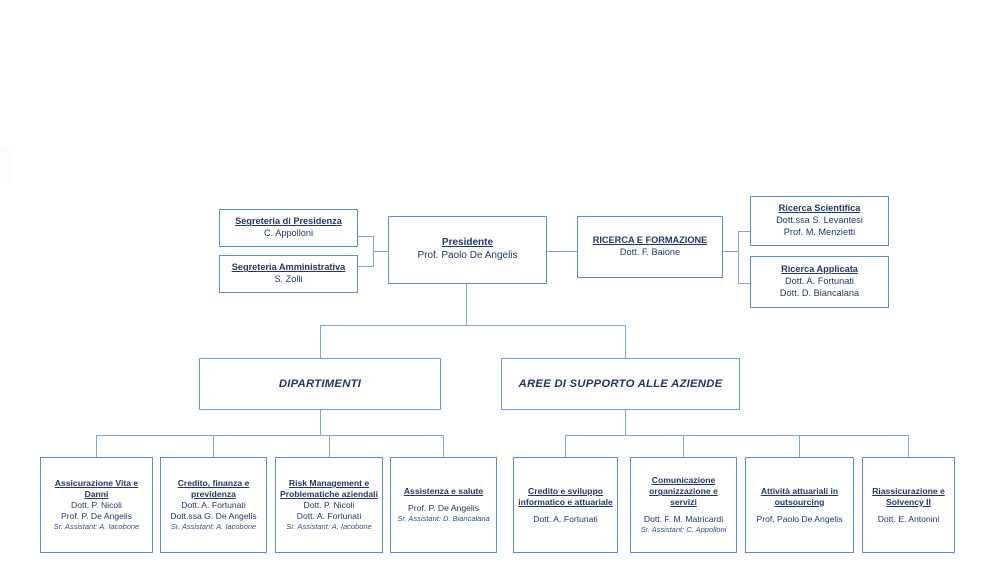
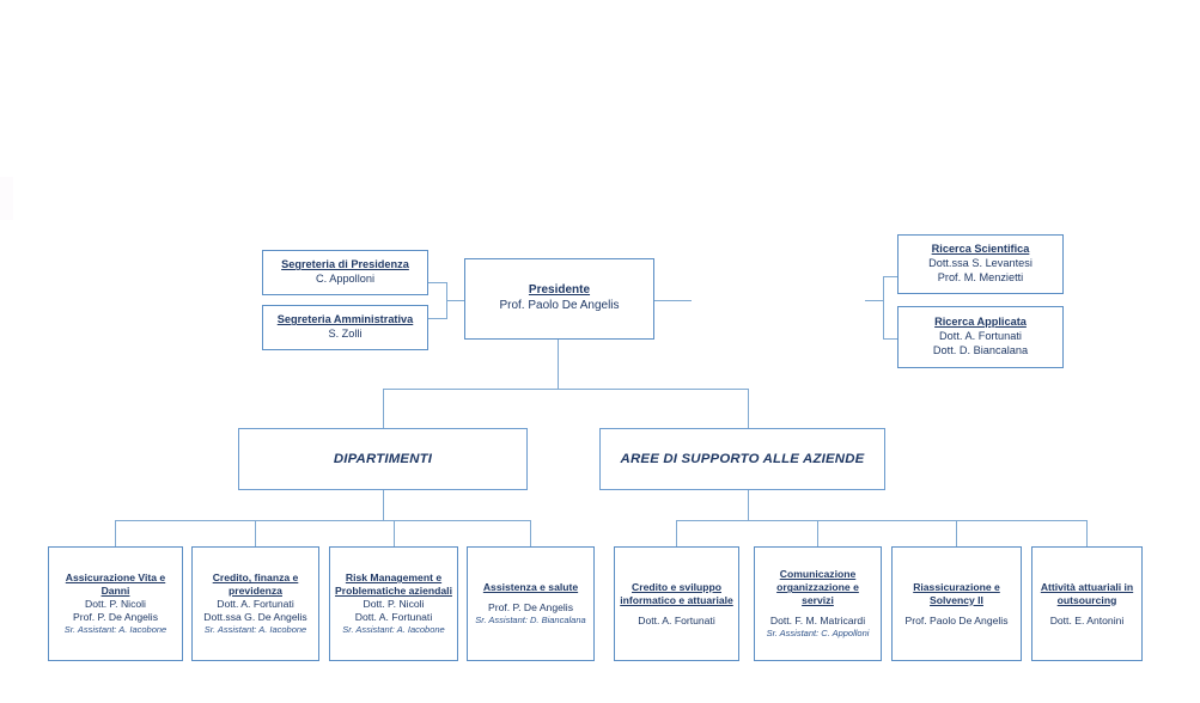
  Segreteria di Presidenza
  C. Appolloni
  Segreteria Amministrativa
  S. Zolli
  Presidente
  Prof. Paolo De Angelis
- RICERCA E FORMAZIONE
- Dott. F. Baione
  Ricerca Scientifica
  Dott.ssa S. Levantesi
  Prof. M. Menzietti
  Ricerca Applicata
  Dott. A. Fortunati
  Dott. D. Biancalana
  DIPARTIMENTI
  AREE DI SUPPORTO ALLE AZIENDE
  Assicurazione Vita e Danni
  Dott. P. Nicoli
  Prof. P. De Angelis
  Sr. Assistant: A. Iacobone
  Credito, finanza e previdenza
  Dott. A. Fortunati
  Dott.ssa G. De Angelis
  Sr. Assistant: A. Iacobone
  Risk Management e Problematiche aziendali
  Dott. P. Nicoli
  Dott. A. Fortunati
  Sr. Assistant: A. Iacobone
  Assistenza e salute
  Prof. P. De Angelis
  Sr. Assistant: D. Biancalana
  Credito e sviluppo informatico e attuariale
  Dott. A. Fortunati
  Comunicazione organizzazione e servizi
  Dott. F. M. Matricardi
  Sr. Assistant: C. Appolloni
- Attività attuariali in outsourcing
+ Riassicurazione e Solvency II
  Prof. Paolo De Angelis
- Riassicurazione e Solvency II
+ Attività attuariali in outsourcing
  Dott. E. Antonini
